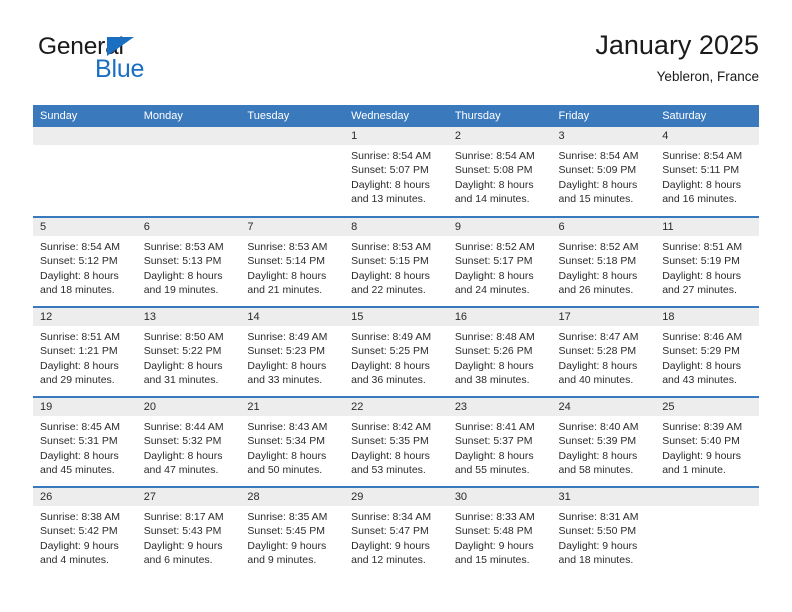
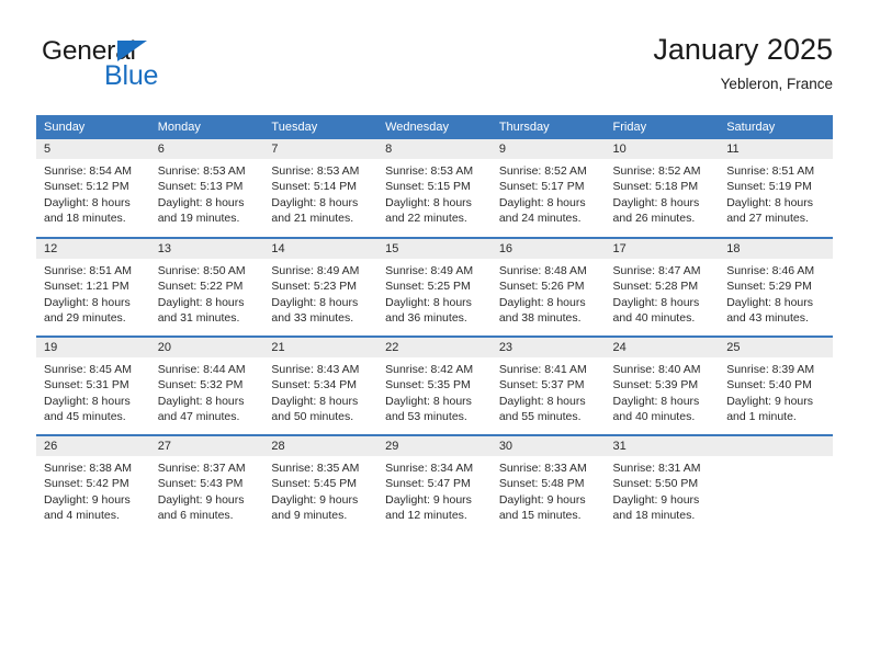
  General
  Blue
  January 2025
  Yebleron, France
  Sunday	Monday	Tuesday	Wednesday	Thursday	Friday	Saturday
- 			1Sunrise: 8:54 AMSunset: 5:07 PMDaylight: 8 hoursand 13 minutes.	2Sunrise: 8:54 AMSunset: 5:08 PMDaylight: 8 hoursand 14 minutes.	3Sunrise: 8:54 AMSunset: 5:09 PMDaylight: 8 hoursand 15 minutes.	4Sunrise: 8:54 AMSunset: 5:11 PMDaylight: 8 hoursand 16 minutes.
- 5Sunrise: 8:54 AMSunset: 5:12 PMDaylight: 8 hoursand 18 minutes.	6Sunrise: 8:53 AMSunset: 5:13 PMDaylight: 8 hoursand 19 minutes.	7Sunrise: 8:53 AMSunset: 5:14 PMDaylight: 8 hoursand 21 minutes.	8Sunrise: 8:53 AMSunset: 5:15 PMDaylight: 8 hoursand 22 minutes.	9Sunrise: 8:52 AMSunset: 5:17 PMDaylight: 8 hoursand 24 minutes.	6Sunrise: 8:52 AMSunset: 5:18 PMDaylight: 8 hoursand 26 minutes.	11Sunrise: 8:51 AMSunset: 5:19 PMDaylight: 8 hoursand 27 minutes.
+ 5Sunrise: 8:54 AMSunset: 5:12 PMDaylight: 8 hoursand 18 minutes.	6Sunrise: 8:53 AMSunset: 5:13 PMDaylight: 8 hoursand 19 minutes.	7Sunrise: 8:53 AMSunset: 5:14 PMDaylight: 8 hoursand 21 minutes.	8Sunrise: 8:53 AMSunset: 5:15 PMDaylight: 8 hoursand 22 minutes.	9Sunrise: 8:52 AMSunset: 5:17 PMDaylight: 8 hoursand 24 minutes.	10Sunrise: 8:52 AMSunset: 5:18 PMDaylight: 8 hoursand 26 minutes.	11Sunrise: 8:51 AMSunset: 5:19 PMDaylight: 8 hoursand 27 minutes.
  12Sunrise: 8:51 AMSunset: 1:21 PMDaylight: 8 hoursand 29 minutes.	13Sunrise: 8:50 AMSunset: 5:22 PMDaylight: 8 hoursand 31 minutes.	14Sunrise: 8:49 AMSunset: 5:23 PMDaylight: 8 hoursand 33 minutes.	15Sunrise: 8:49 AMSunset: 5:25 PMDaylight: 8 hoursand 36 minutes.	16Sunrise: 8:48 AMSunset: 5:26 PMDaylight: 8 hoursand 38 minutes.	17Sunrise: 8:47 AMSunset: 5:28 PMDaylight: 8 hoursand 40 minutes.	18Sunrise: 8:46 AMSunset: 5:29 PMDaylight: 8 hoursand 43 minutes.
- 19Sunrise: 8:45 AMSunset: 5:31 PMDaylight: 8 hoursand 45 minutes.	20Sunrise: 8:44 AMSunset: 5:32 PMDaylight: 8 hoursand 47 minutes.	21Sunrise: 8:43 AMSunset: 5:34 PMDaylight: 8 hoursand 50 minutes.	22Sunrise: 8:42 AMSunset: 5:35 PMDaylight: 8 hoursand 53 minutes.	23Sunrise: 8:41 AMSunset: 5:37 PMDaylight: 8 hoursand 55 minutes.	24Sunrise: 8:40 AMSunset: 5:39 PMDaylight: 8 hoursand 58 minutes.	25Sunrise: 8:39 AMSunset: 5:40 PMDaylight: 9 hoursand 1 minute.
+ 19Sunrise: 8:45 AMSunset: 5:31 PMDaylight: 8 hoursand 45 minutes.	20Sunrise: 8:44 AMSunset: 5:32 PMDaylight: 8 hoursand 47 minutes.	21Sunrise: 8:43 AMSunset: 5:34 PMDaylight: 8 hoursand 50 minutes.	22Sunrise: 8:42 AMSunset: 5:35 PMDaylight: 8 hoursand 53 minutes.	23Sunrise: 8:41 AMSunset: 5:37 PMDaylight: 8 hoursand 55 minutes.	24Sunrise: 8:40 AMSunset: 5:39 PMDaylight: 8 hoursand 40 minutes.	25Sunrise: 8:39 AMSunset: 5:40 PMDaylight: 9 hoursand 1 minute.
- 26Sunrise: 8:38 AMSunset: 5:42 PMDaylight: 9 hoursand 4 minutes.	27Sunrise: 8:17 AMSunset: 5:43 PMDaylight: 9 hoursand 6 minutes.	28Sunrise: 8:35 AMSunset: 5:45 PMDaylight: 9 hoursand 9 minutes.	29Sunrise: 8:34 AMSunset: 5:47 PMDaylight: 9 hoursand 12 minutes.	30Sunrise: 8:33 AMSunset: 5:48 PMDaylight: 9 hoursand 15 minutes.	31Sunrise: 8:31 AMSunset: 5:50 PMDaylight: 9 hoursand 18 minutes.
+ 26Sunrise: 8:38 AMSunset: 5:42 PMDaylight: 9 hoursand 4 minutes.	27Sunrise: 8:37 AMSunset: 5:43 PMDaylight: 9 hoursand 6 minutes.	28Sunrise: 8:35 AMSunset: 5:45 PMDaylight: 9 hoursand 9 minutes.	29Sunrise: 8:34 AMSunset: 5:47 PMDaylight: 9 hoursand 12 minutes.	30Sunrise: 8:33 AMSunset: 5:48 PMDaylight: 9 hoursand 15 minutes.	31Sunrise: 8:31 AMSunset: 5:50 PMDaylight: 9 hoursand 18 minutes.
